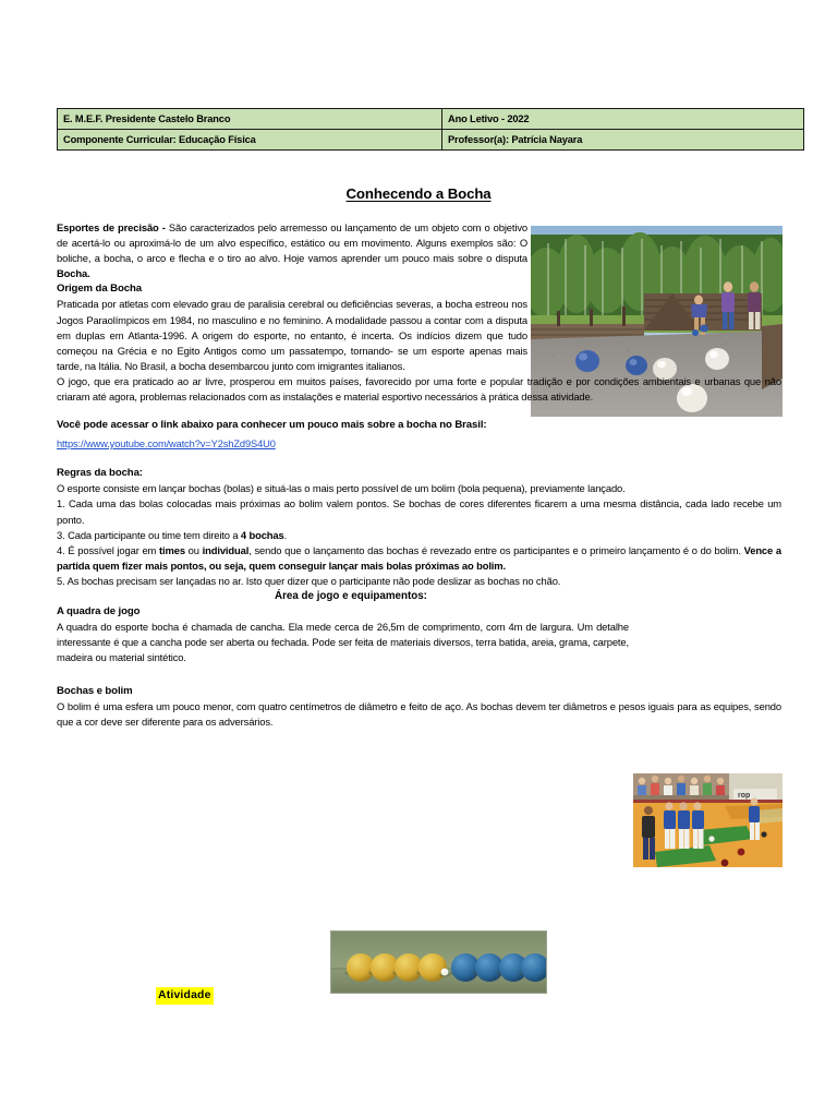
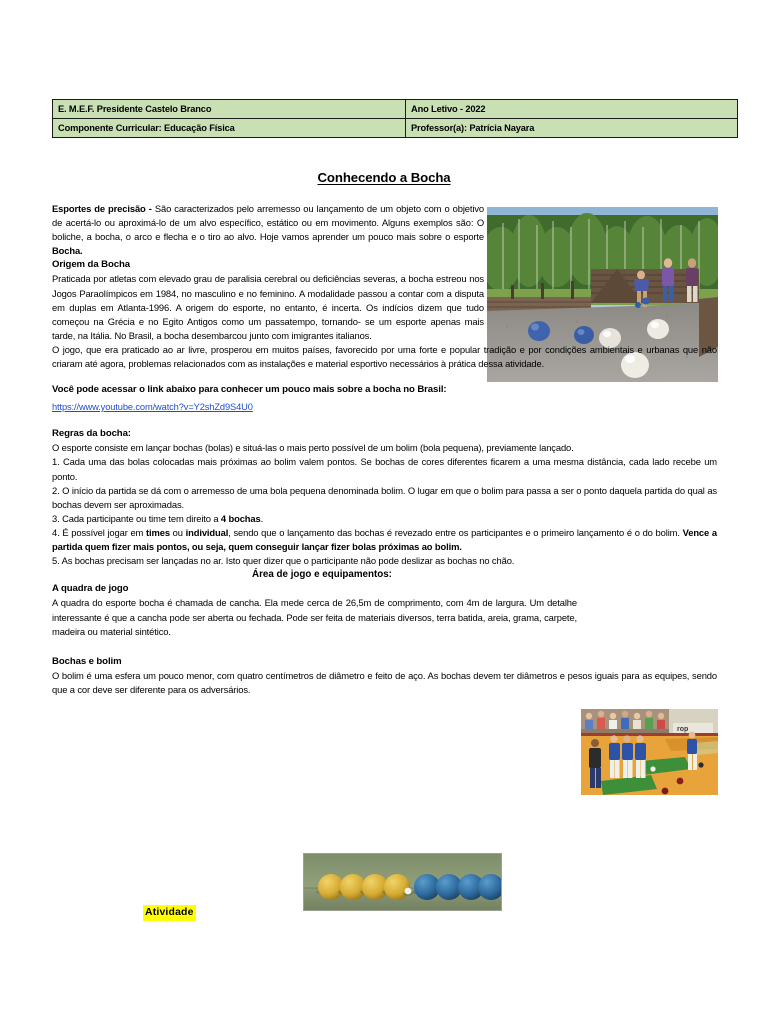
  E. M.E.F. Presidente Castelo Branco	Ano Letivo - 2022
  Componente Curricular: Educação Física	Professor(a): Patrícia Nayara
  Conhecendo a Bocha
- Esportes de precisão - São caracterizados pelo arremesso ou lançamento de um objeto com o objetivo de acertá-lo ou aproximá-lo de um alvo específico, estático ou em movimento. Alguns exemplos são: O boliche, a bocha, o arco e flecha e o tiro ao alvo. Hoje vamos aprender um pouco mais sobre o disputa Bocha.
+ Esportes de precisão - São caracterizados pelo arremesso ou lançamento de um objeto com o objetivo de acertá-lo ou aproximá-lo de um alvo específico, estático ou em movimento. Alguns exemplos são: O boliche, a bocha, o arco e flecha e o tiro ao alvo. Hoje vamos aprender um pouco mais sobre o esporte Bocha.
  Origem da Bocha
  Praticada por atletas com elevado grau de paralisia cerebral ou deficiências severas, a bocha estreou nos Jogos Paraolímpicos em 1984, no masculino e no feminino. A modalidade passou a contar com a disputa em duplas em Atlanta-1996. A origem do esporte, no entanto, é incerta. Os indícios dizem que tudo começou na Grécia e no Egito Antigos como um passatempo, tornando- se um esporte apenas mais tarde, na Itália. No Brasil, a bocha desembarcou junto com imigrantes italianos.
  O jogo, que era praticado ao ar livre, prosperou em muitos países, favorecido por uma forte e popular tradição e por condições ambientais e urbanas que não criaram até agora, problemas relacionados com as instalações e material esportivo necessários à prática dessa atividade.
  Você pode acessar o link abaixo para conhecer um pouco mais sobre a bocha no Brasil:
  https://www.youtube.com/watch?v=Y2shZd9S4U0
  Regras da bocha:
  O esporte consiste em lançar bochas (bolas) e situá-las o mais perto possível de um bolim (bola pequena), previamente lançado.
  1. Cada uma das bolas colocadas mais próximas ao bolim valem pontos. Se bochas de cores diferentes ficarem a uma mesma distância, cada lado recebe um ponto.
+ 2. O início da partida se dá com o arremesso de uma bola pequena denominada bolim. O lugar em que o bolim para passa a ser o ponto daquela partida do qual as bochas devem ser aproximadas.
  3. Cada participante ou time tem direito a 4 bochas.
- 4. É possível jogar em times ou individual, sendo que o lançamento das bochas é revezado entre os participantes e o primeiro lançamento é o do bolim. Vence a partida quem fizer mais pontos, ou seja, quem conseguir lançar mais bolas próximas ao bolim.
+ 4. É possível jogar em times ou individual, sendo que o lançamento das bochas é revezado entre os participantes e o primeiro lançamento é o do bolim. Vence a partida quem fizer mais pontos, ou seja, quem conseguir lançar fizer bolas próximas ao bolim.
  5. As bochas precisam ser lançadas no ar. Isto quer dizer que o participante não pode deslizar as bochas no chão.
  Área de jogo e equipamentos:
  A quadra de jogo
  A quadra do esporte bocha é chamada de cancha. Ela mede cerca de 26,5m de comprimento, com 4m de largura. Um detalhe interessante é que a cancha pode ser aberta ou fechada. Pode ser feita de materiais diversos, terra batida, areia, grama, carpete, madeira ou material sintético.
  Bochas e bolim
  O bolim é uma esfera um pouco menor, com quatro centímetros de diâmetro e feito de aço. As bochas devem ter diâmetros e pesos iguais para as equipes, sendo que a cor deve ser diferente para os adversários.
  Atividade
